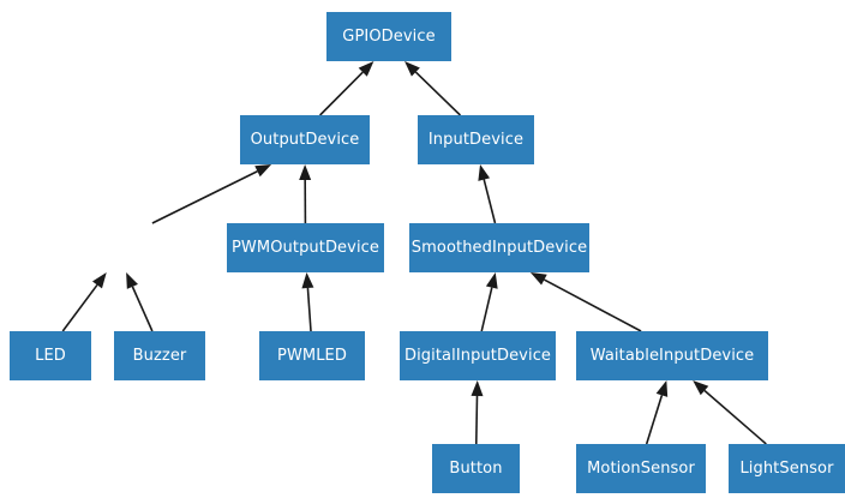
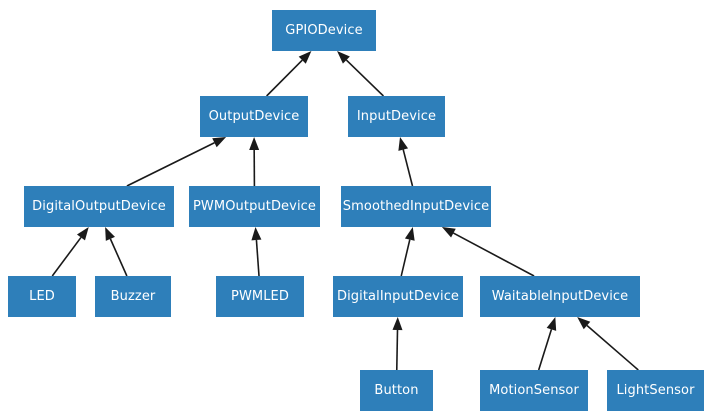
  GPIODevice
  OutputDevice
  InputDevice
+ DigitalOutputDevice
  PWMOutputDevice
  SmoothedInputDevice
  LED
  Buzzer
  PWMLED
  DigitalInputDevice
  WaitableInputDevice
  Button
  MotionSensor
  LightSensor
